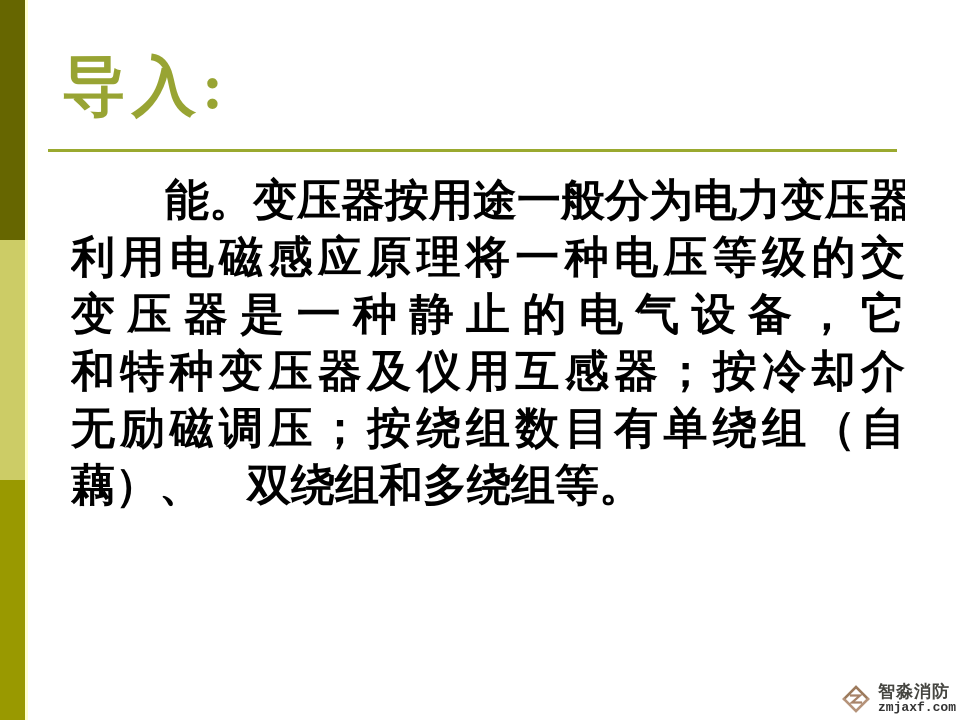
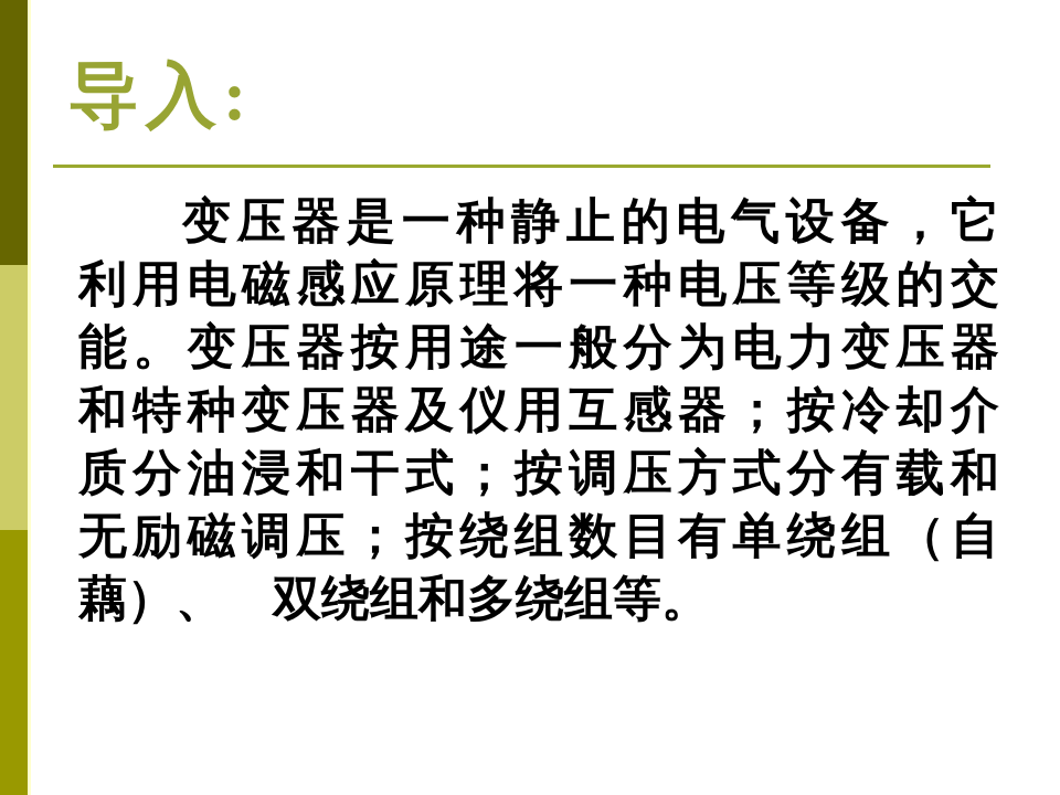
  导入:
- 能。变压器按用途一般分为电力变压器
+ 变压器是一种静止的电气设备，它
  利用电磁感应原理将一种电压等级的交
- 变压器是一种静止的电气设备，它
+ 能。变压器按用途一般分为电力变压器
  和特种变压器及仪用互感器；按冷却介
+ 质分油浸和干式；按调压方式分有载和
  无励磁调压；按绕组数目有单绕组（自
  藕）、 双绕组和多绕组等。
- 智淼消防
- zmjaxf.com
